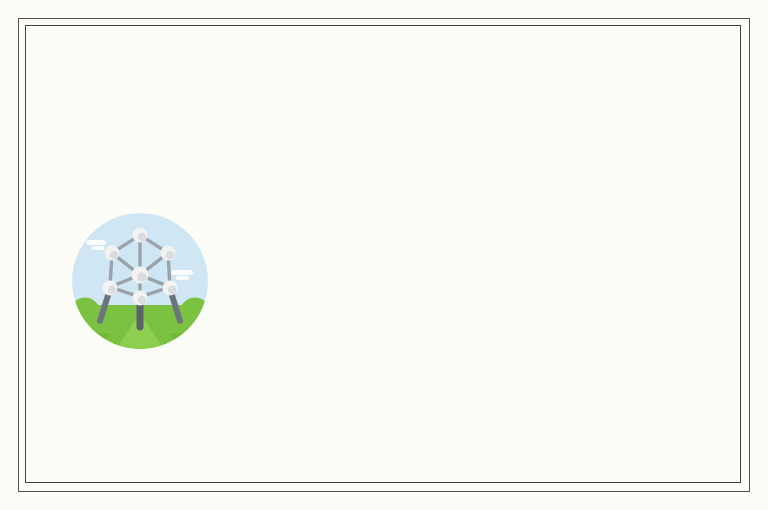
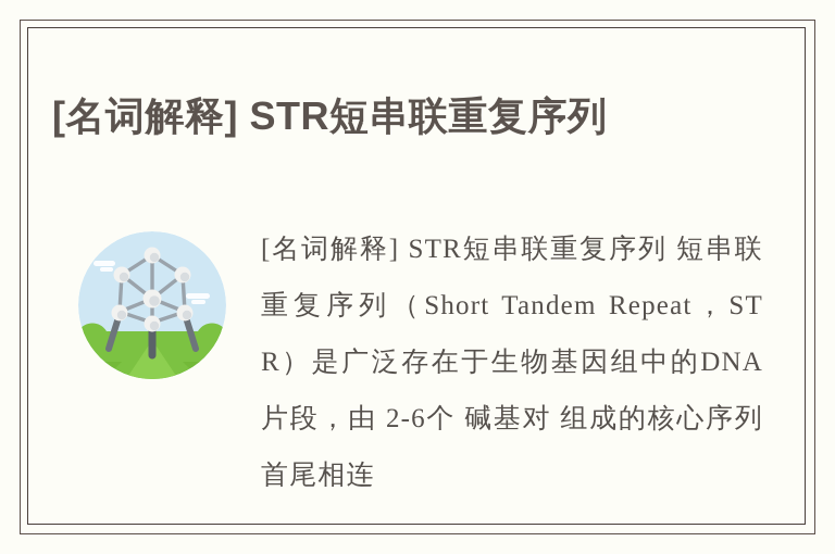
+ [名词解释] STR短串联重复序列
+ [名词解释] STR短串联重复序列 短串联重复序列（Short Tandem Repeat，STR）是广泛存在于生物基因组中的DNA片段，由 2-6个 碱基对 组成的核心序列首尾相连
